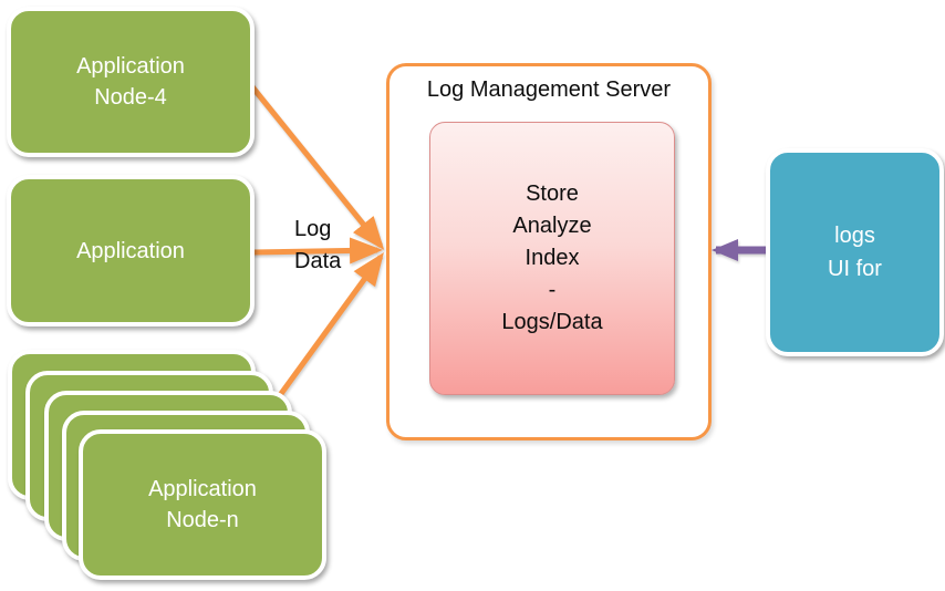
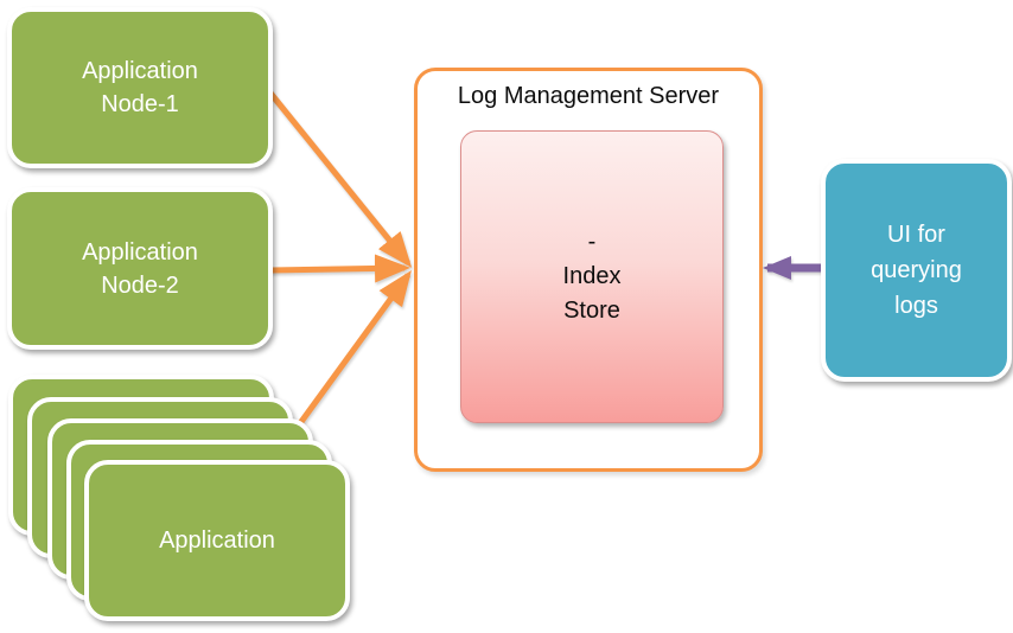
  Application
- Node-4
+ Node-1
  Application
+ Node-2
  Application
- Node-n
  Log Management Server
- Store
+ -
- Analyze
  Index
- -
+ Store
- Logs/Data
- logs
+ UI for
+ querying
- UI for
+ logs
- Log
- Data
